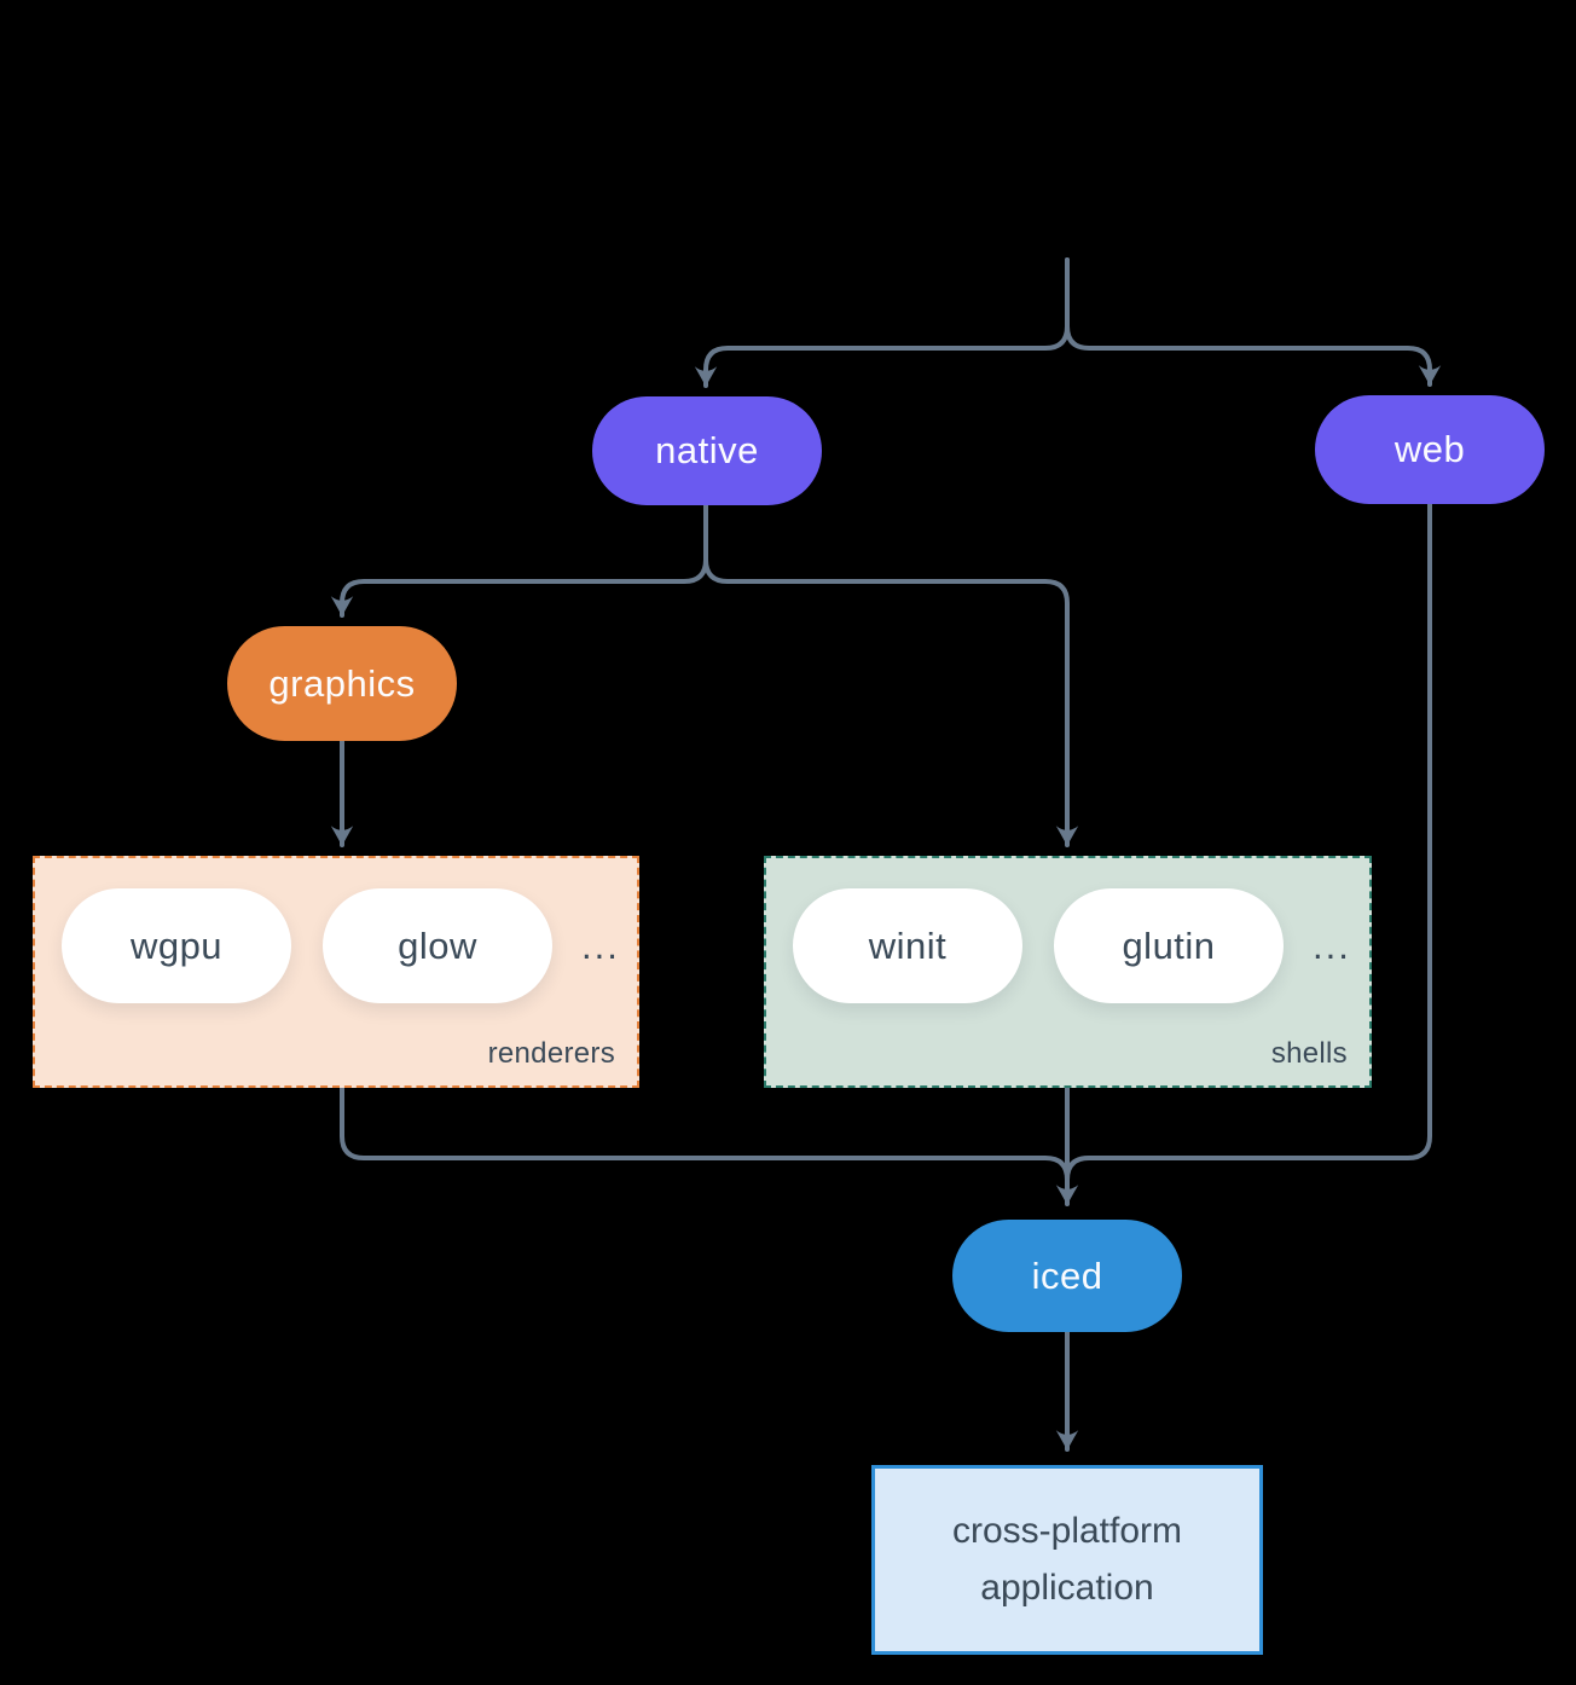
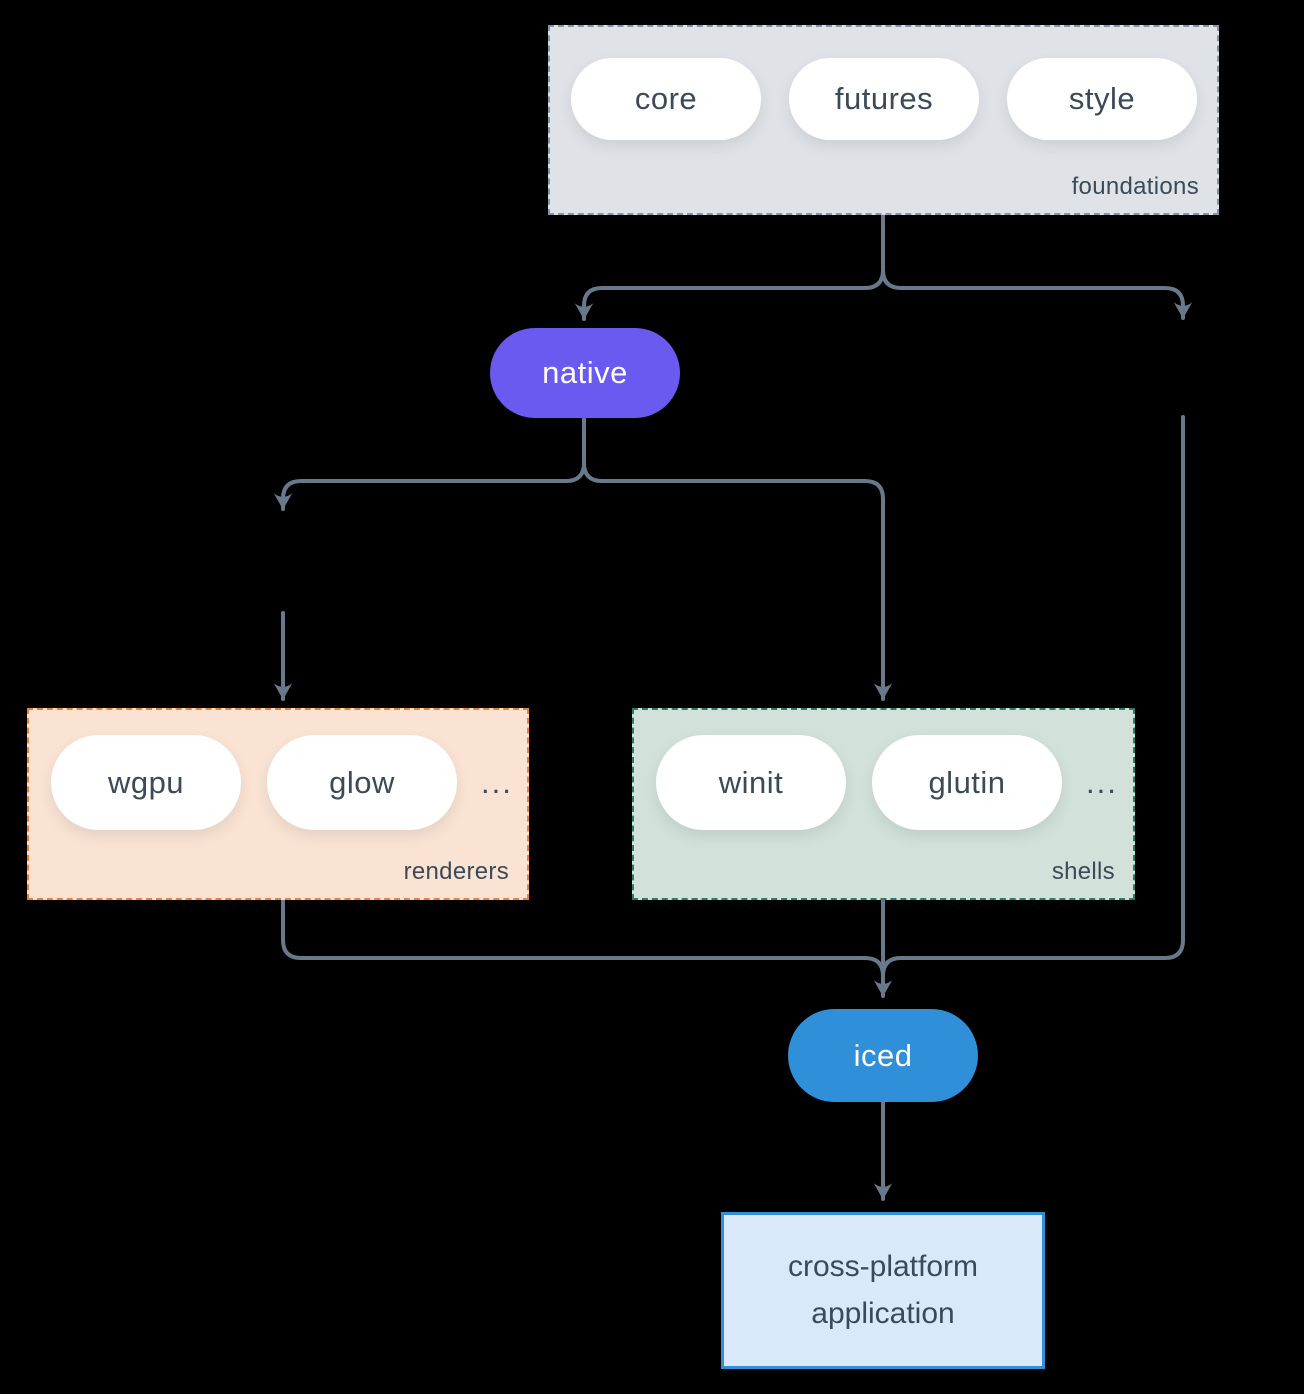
+ core
+ futures
+ style
+ foundations
  native
- web
- graphics
  wgpu
  glow
  ...
  renderers
  winit
  glutin
  ...
  shells
  iced
  cross-platform application
